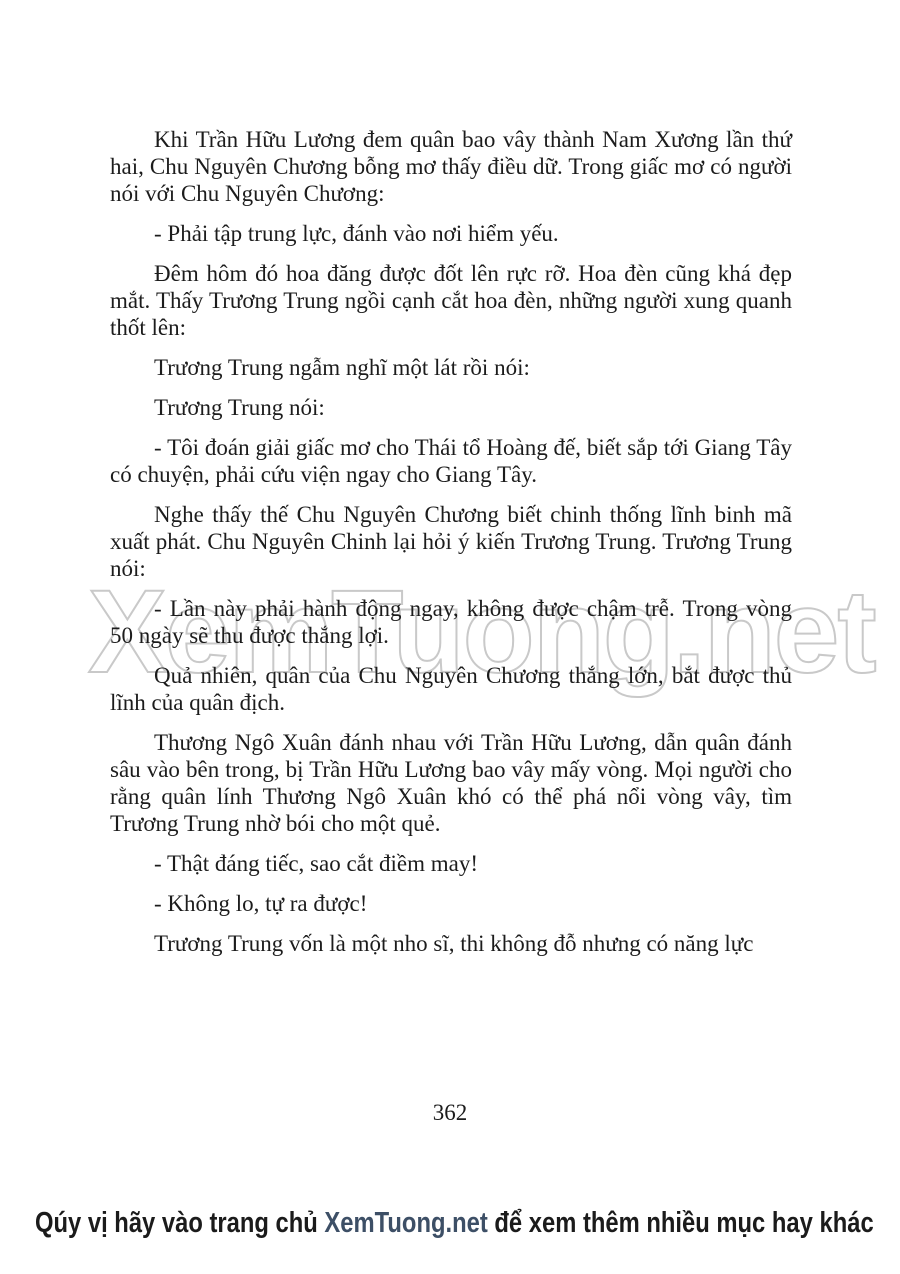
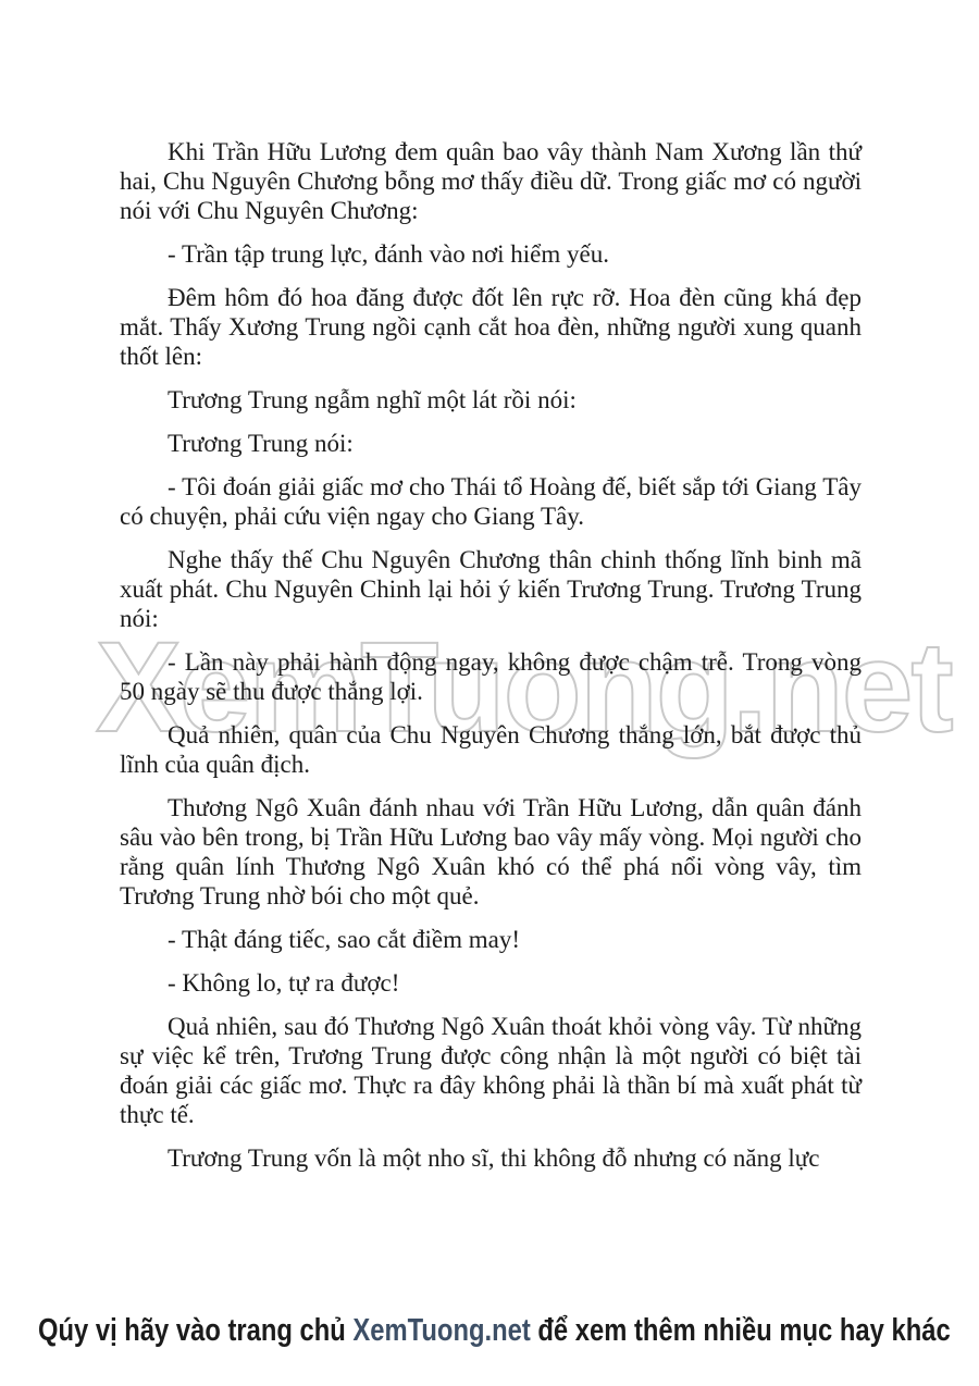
  XemTuong.net
  Khi Trần Hữu Lương đem quân bao vây thành Nam Xương lần thứ hai, Chu Nguyên Chương bỗng mơ thấy điều dữ. Trong giấc mơ có người nói với Chu Nguyên Chương:
- - Phải tập trung lực, đánh vào nơi hiểm yếu.
+ - Trần tập trung lực, đánh vào nơi hiểm yếu.
- Đêm hôm đó hoa đăng được đốt lên rực rỡ. Hoa đèn cũng khá đẹp mắt. Thấy Trương Trung ngồi cạnh cắt hoa đèn, những người xung quanh thốt lên:
+ Đêm hôm đó hoa đăng được đốt lên rực rỡ. Hoa đèn cũng khá đẹp mắt. Thấy Xương Trung ngồi cạnh cắt hoa đèn, những người xung quanh thốt lên:
  Trương Trung ngẫm nghĩ một lát rồi nói:
  Trương Trung nói:
  - Tôi đoán giải giấc mơ cho Thái tổ Hoàng đế, biết sắp tới Giang Tây có chuyện, phải cứu viện ngay cho Giang Tây.
- Nghe thấy thế Chu Nguyên Chương biết chinh thống lĩnh binh mã xuất phát. Chu Nguyên Chinh lại hỏi ý kiến Trương Trung. Trương Trung nói:
+ Nghe thấy thế Chu Nguyên Chương thân chinh thống lĩnh binh mã xuất phát. Chu Nguyên Chinh lại hỏi ý kiến Trương Trung. Trương Trung nói:
  - Lần này phải hành động ngay, không được chậm trễ. Trong vòng 50 ngày sẽ thu được thắng lợi.
  Quả nhiên, quân của Chu Nguyên Chương thắng lớn, bắt được thủ lĩnh của quân địch.
  Thương Ngô Xuân đánh nhau với Trần Hữu Lương, dẫn quân đánh sâu vào bên trong, bị Trần Hữu Lương bao vây mấy vòng. Mọi người cho rằng quân lính Thương Ngô Xuân khó có thể phá nổi vòng vây, tìm Trương Trung nhờ bói cho một quẻ.
  - Thật đáng tiếc, sao cắt điềm may!
  - Không lo, tự ra được!
+ Quả nhiên, sau đó Thương Ngô Xuân thoát khỏi vòng vây. Từ những sự việc kể trên, Trương Trung được công nhận là một người có biệt tài đoán giải các giấc mơ. Thực ra đây không phải là thần bí mà xuất phát từ thực tế.
  Trương Trung vốn là một nho sĩ, thi không đỗ nhưng có năng lực
- 362
  Qúy vị hãy vào trang chủ XemTuong.net để xem thêm nhiều mục hay khác
